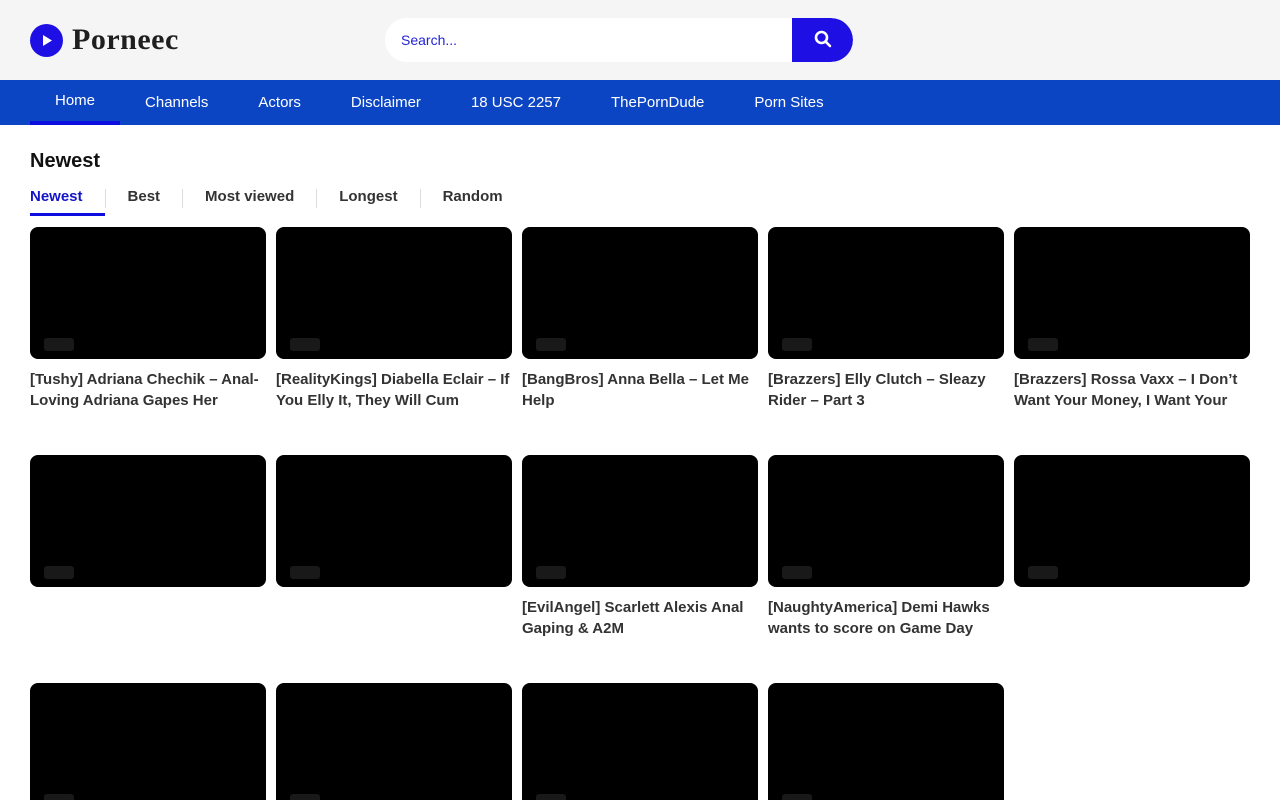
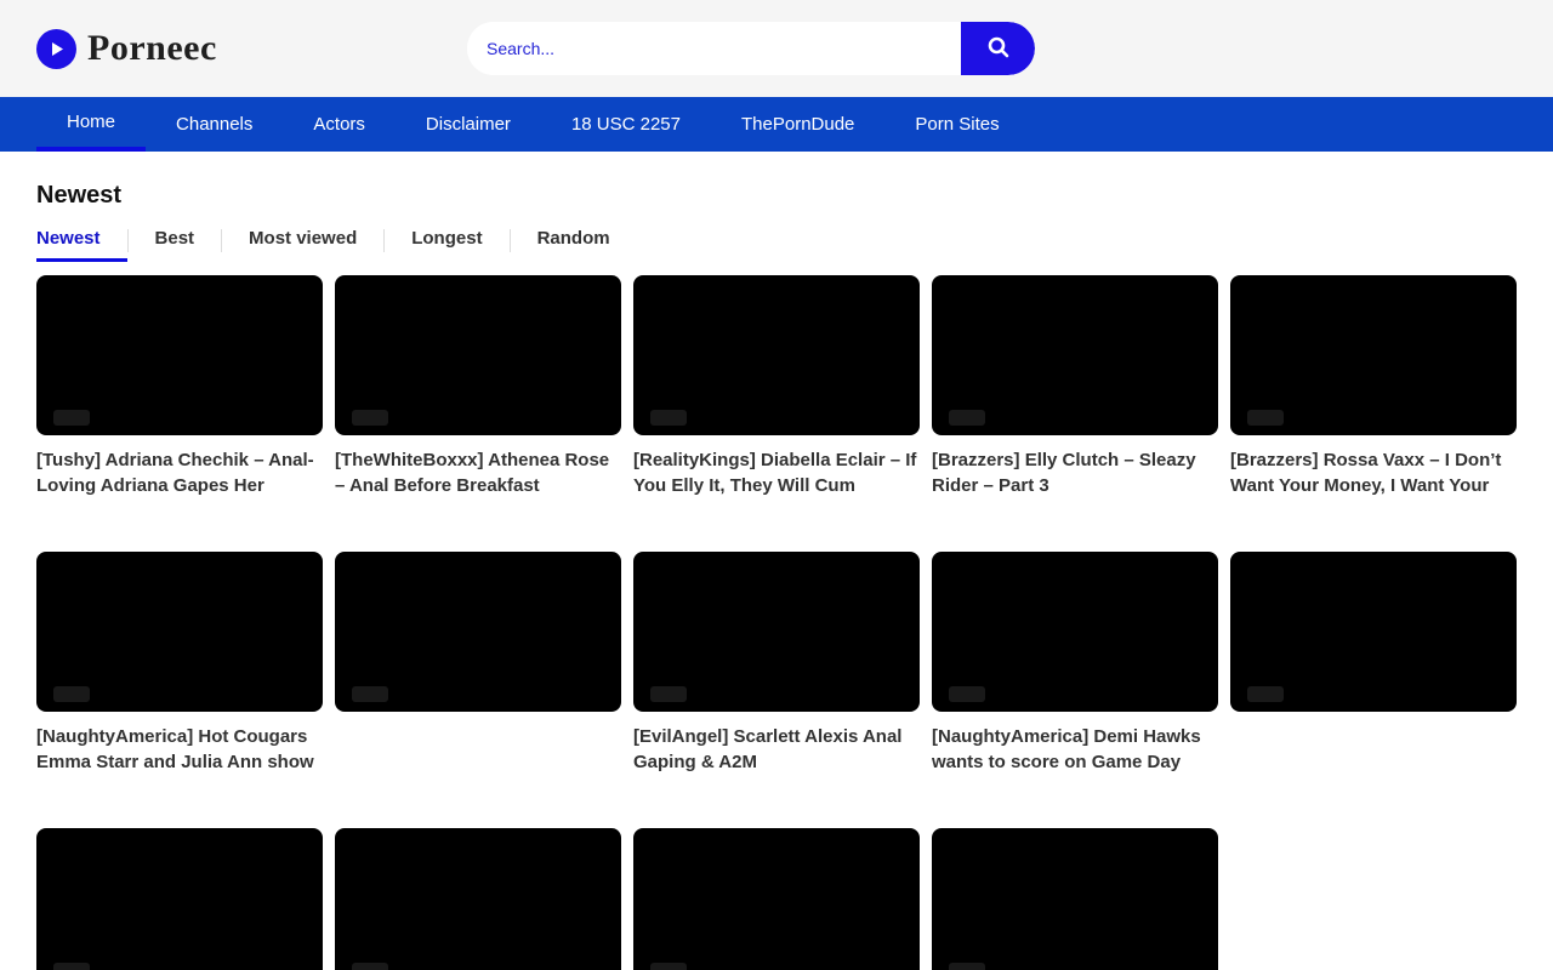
  Porneec
  Search...
  Home
  Channels
  Actors
  Disclaimer
  18 USC 2257
  ThePornDude
  Porn Sites
  Newest
  Newest
  Best
  Most viewed
  Longest
  Random
  [Tushy] Adriana Chechik – Anal-Loving Adriana Gapes Her
+ [TheWhiteBoxxx] Athenea Rose – Anal Before Breakfast
  [RealityKings] Diabella Eclair – If You Elly It, They Will Cum
- [BangBros] Anna Bella – Let Me Help
  [Brazzers] Elly Clutch – Sleazy Rider – Part 3
  [Brazzers] Rossa Vaxx – I Don’t Want Your Money, I Want Your
+ [NaughtyAmerica] Hot Cougars Emma Starr and Julia Ann show
  [EvilAngel] Scarlett Alexis Anal Gaping & A2M
  [NaughtyAmerica] Demi Hawks wants to score on Game Day
